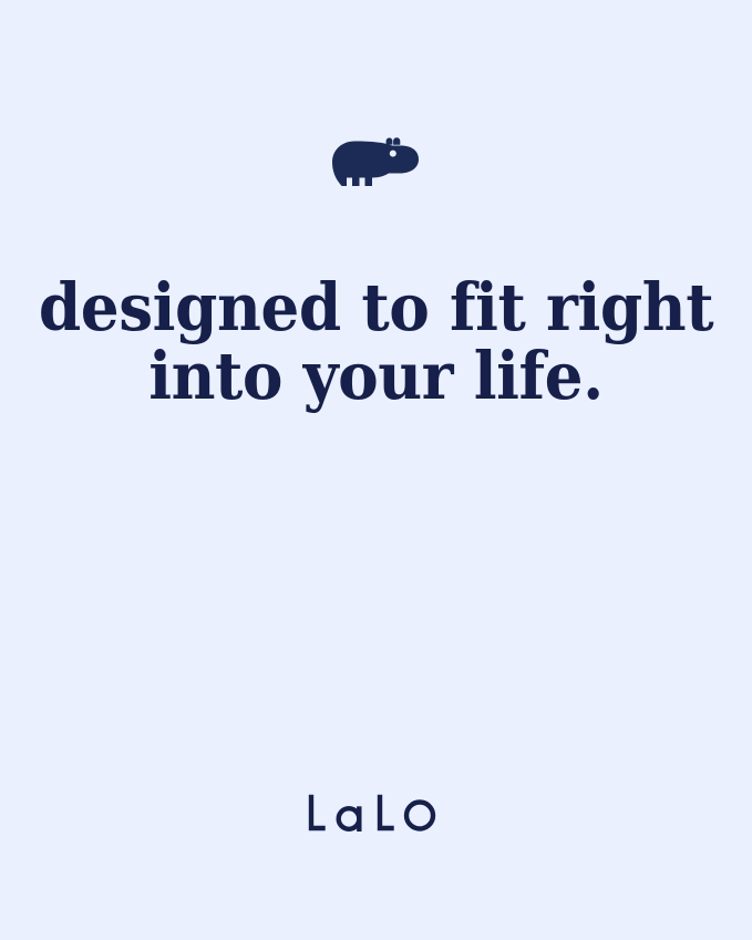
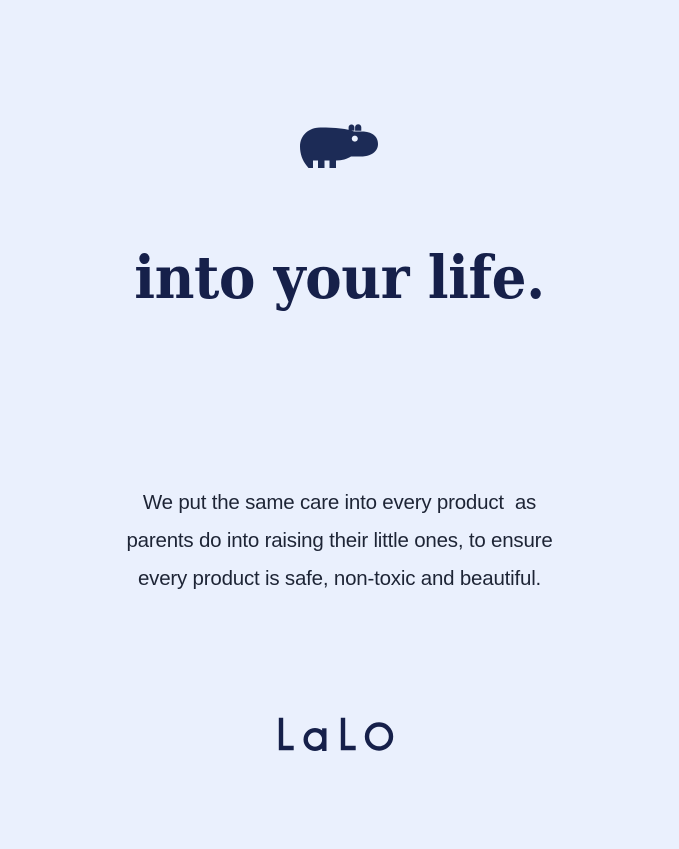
- designed to fit right
  into your life.
+ We put the same care into every product as
+ parents do into raising their little ones, to ensure
+ every product is safe, non-toxic and beautiful.
